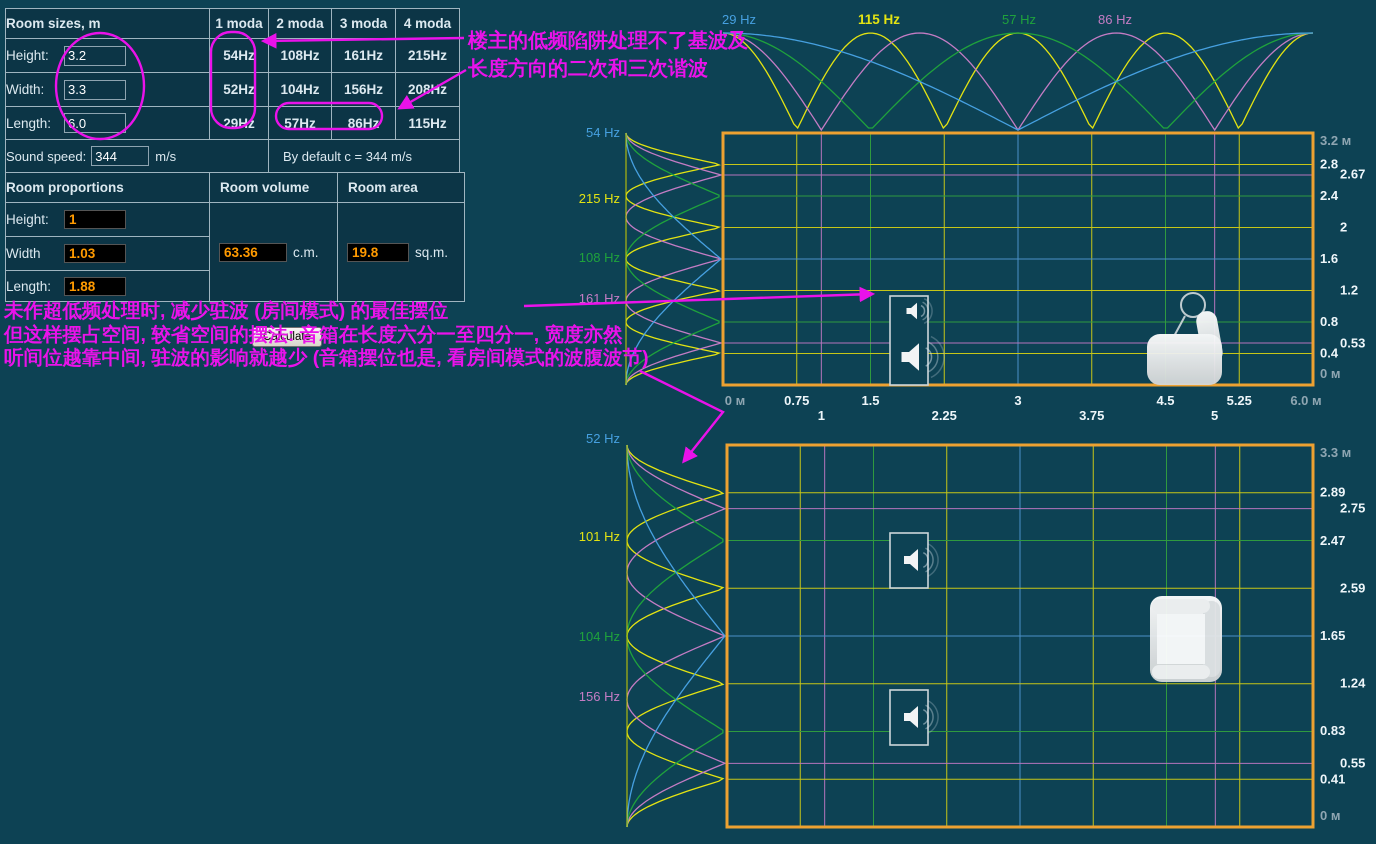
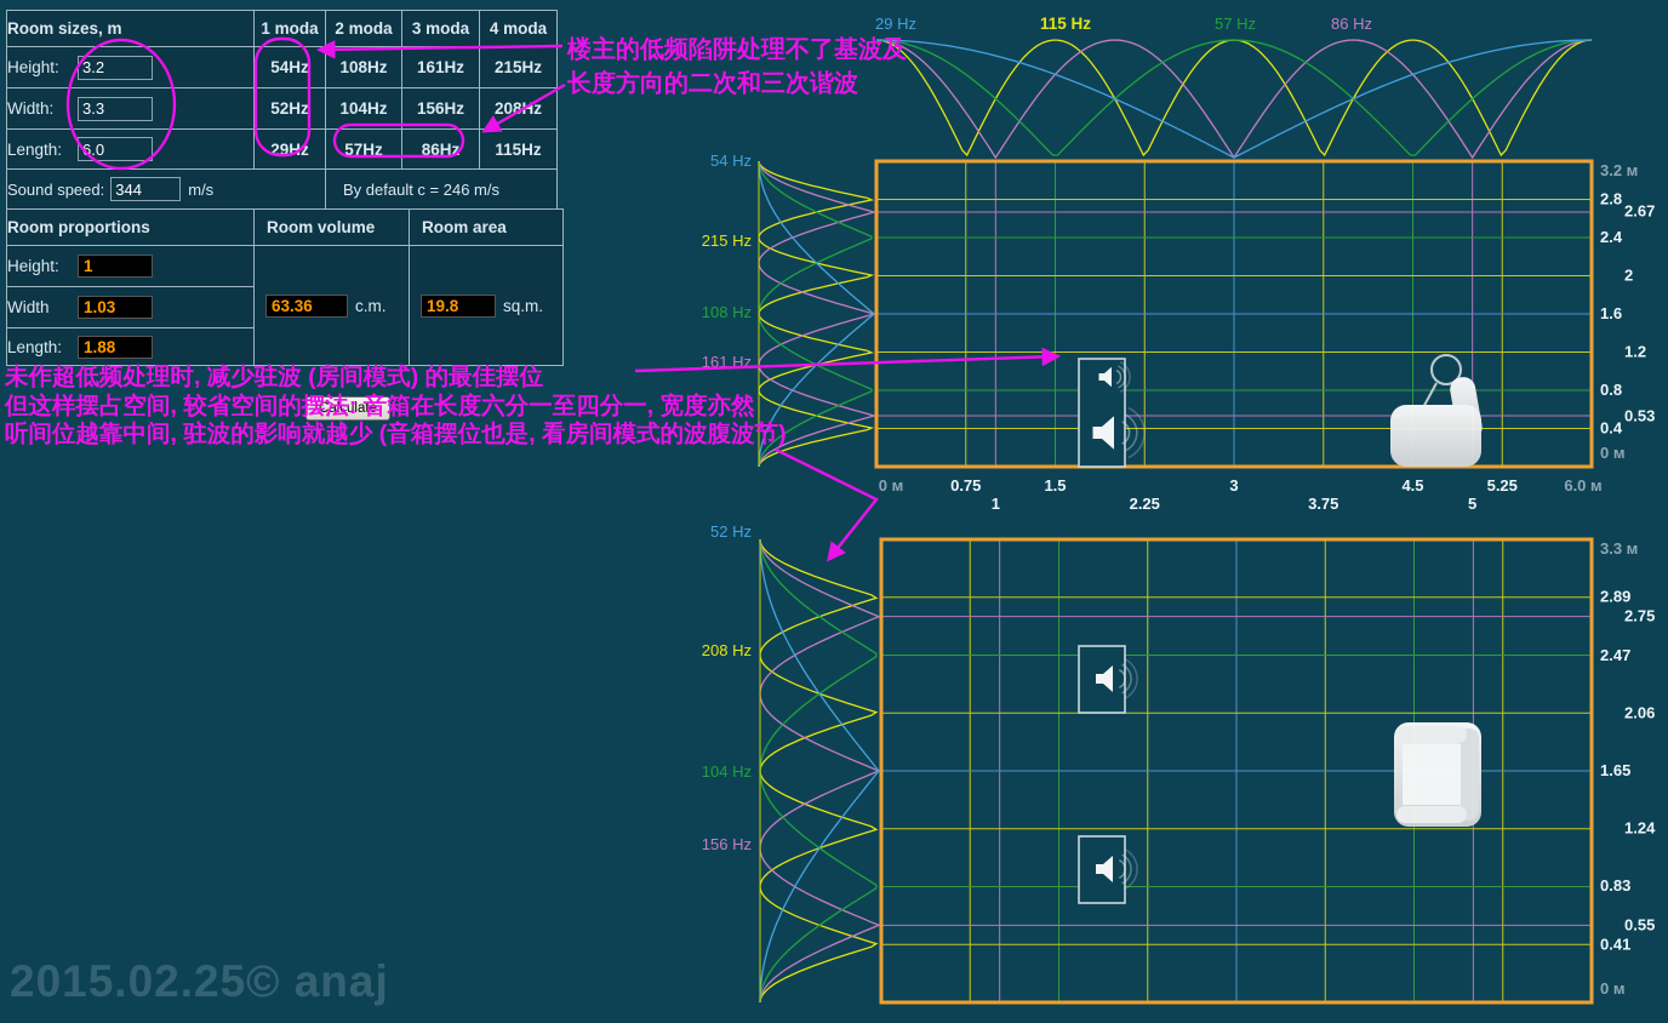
  Room sizes, m	1 moda	2 moda	3 moda	4 moda
  Height: 3.2	54Hz	108Hz	161Hz	215Hz
  Width: 3.3	52Hz	104Hz	156Hz	208Hz
  Length: 6.0	29Hz	57Hz	86Hz	115Hz
- Sound speed: 344 m/s	By default c = 344 m/s
+ Sound speed: 344 m/s	By default c = 246 m/s
  Room proportions	Room volume	Room area
  Height: 1	63.36 c.m.	19.8 sq.m.
  Width 1.03
  Length: 1.88
  Calculate
  楼主的低频陷阱处理不了基波及
  长度方向的二次和三次谐波
  未作超低频处理时, 减少驻波 (房间模式) 的最佳摆位
  但这样摆占空间, 较省空间的摆法: 音箱在长度六分一至四分一, 宽度亦然
  听间位越靠中间, 驻波的影响就越少 (音箱摆位也是, 看房间模式的波腹波节)
+ 2015.02.25© anaj
  29 Hz
  115 Hz
  57 Hz
  86 Hz
  54 Hz
  215 Hz
  108 Hz
  161 Hz
  52 Hz
- 101 Hz
+ 208 Hz
  104 Hz
  156 Hz
  3.2 м
  2.8
  2.67
  2.4
  2
  1.6
  1.2
  0.8
  0.53
  0.4
  0 м
  3.3 м
  2.89
  2.75
  2.47
- 2.59
+ 2.06
  1.65
  1.24
  0.83
  0.55
  0.41
  0 м
  0 м
  0.75
  1
  1.5
  2.25
  3
  3.75
  4.5
  5
  5.25
  6.0 м
